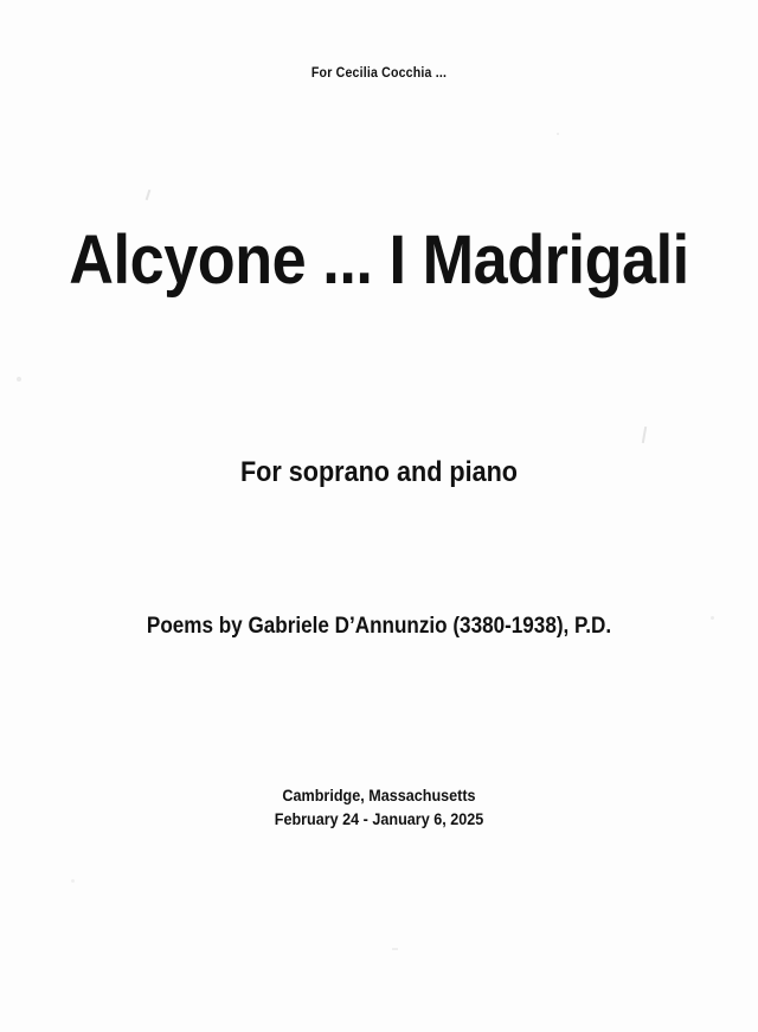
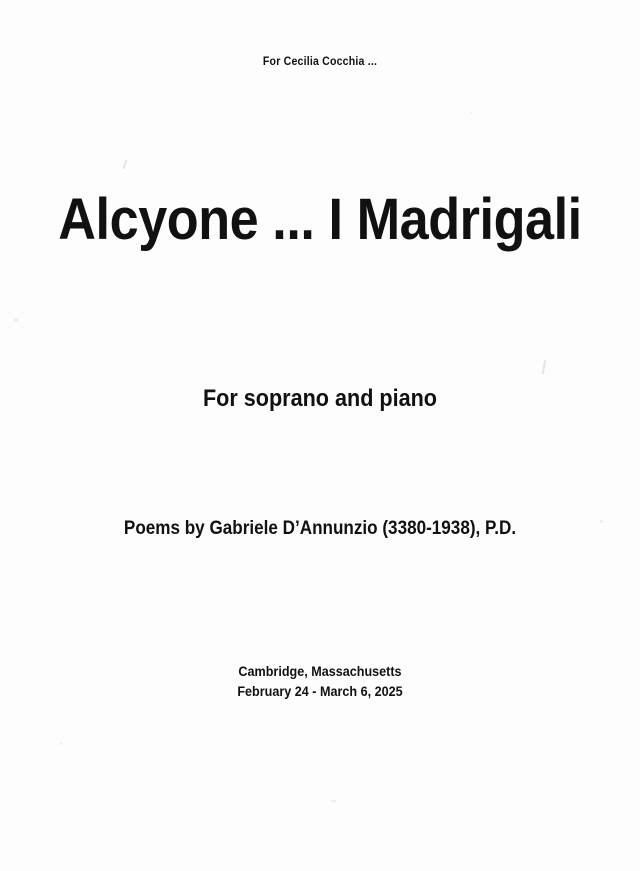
  For Cecilia Cocchia ...
  Alcyone ... I Madrigali
  For soprano and piano
  Poems by Gabriele D’Annunzio (3380-1938), P.D.
  Cambridge, Massachusetts
- February 24 - January 6, 2025
+ February 24 - March 6, 2025
